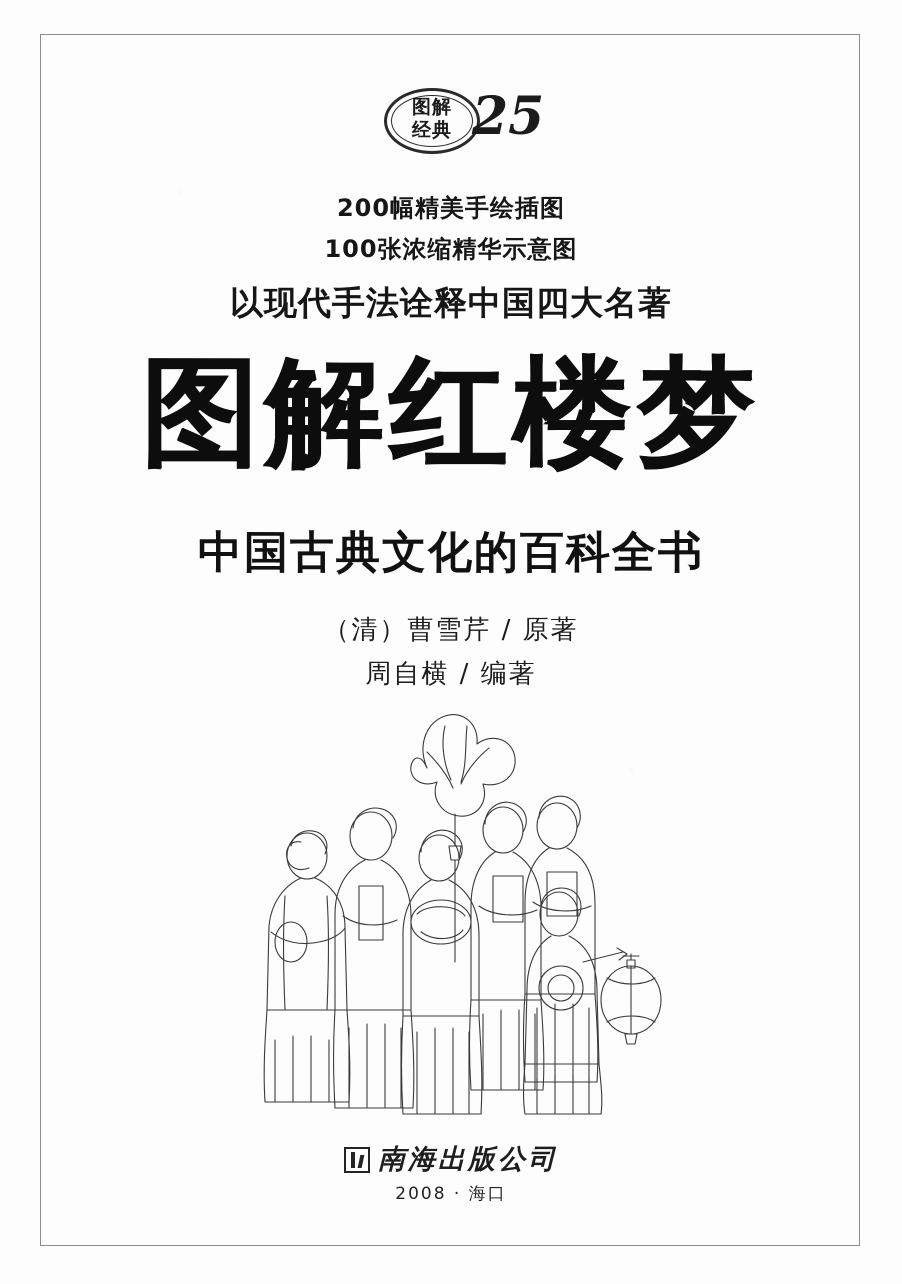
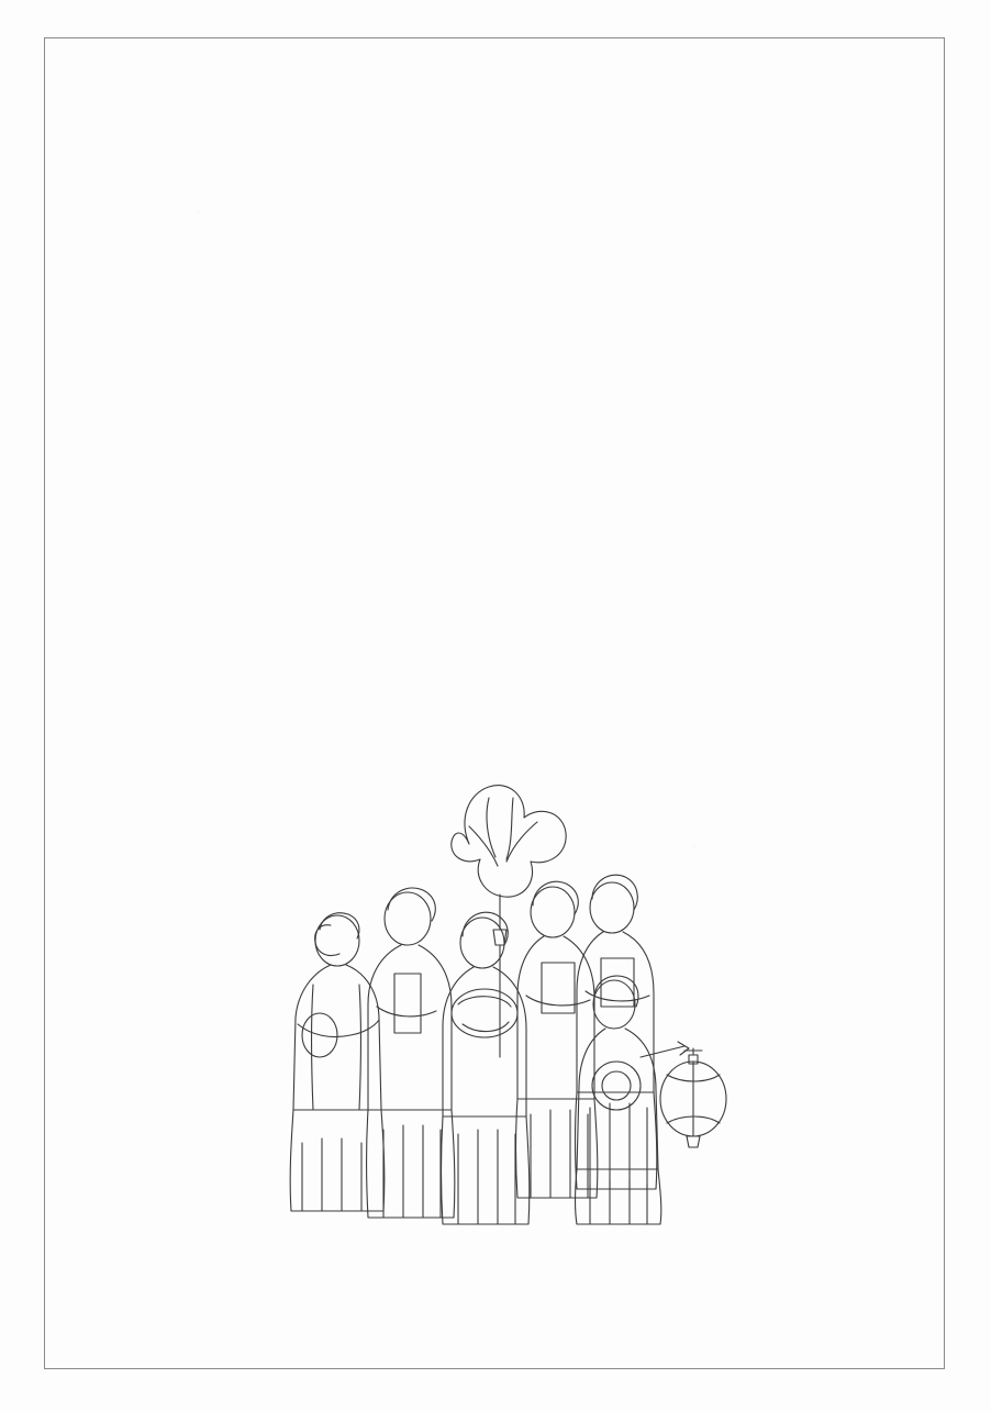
- 图解
- 经典
- 25
- 200幅精美手绘插图
- 100张浓缩精华示意图
- 以现代手法诠释中国四大名著
- 图解红楼梦
- 中国古典文化的百科全书
- （清）曹雪芹 / 原著
- 周自横 / 编著
- 南海出版公司
- 2008 · 海口
